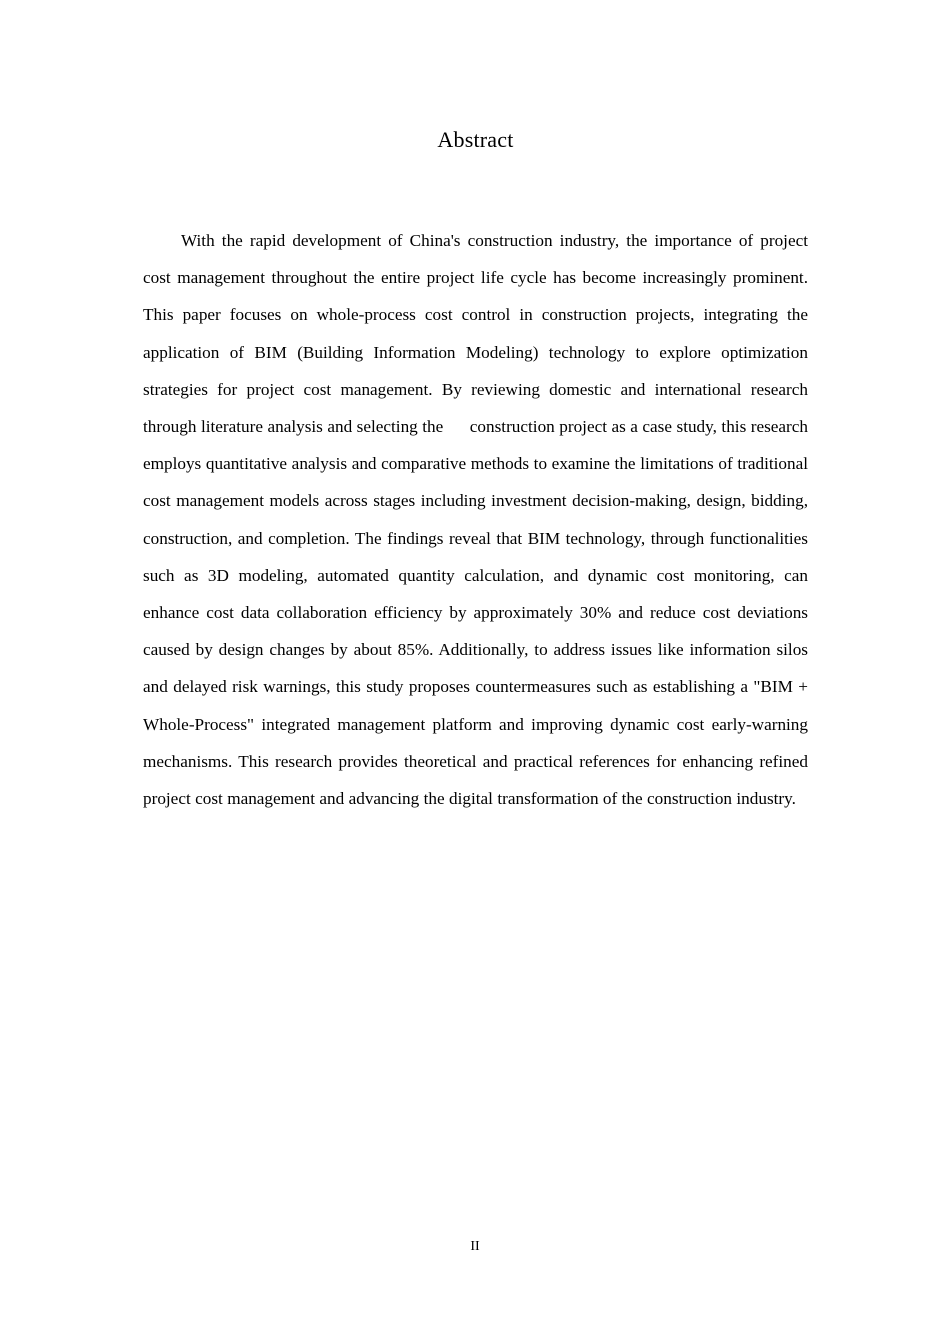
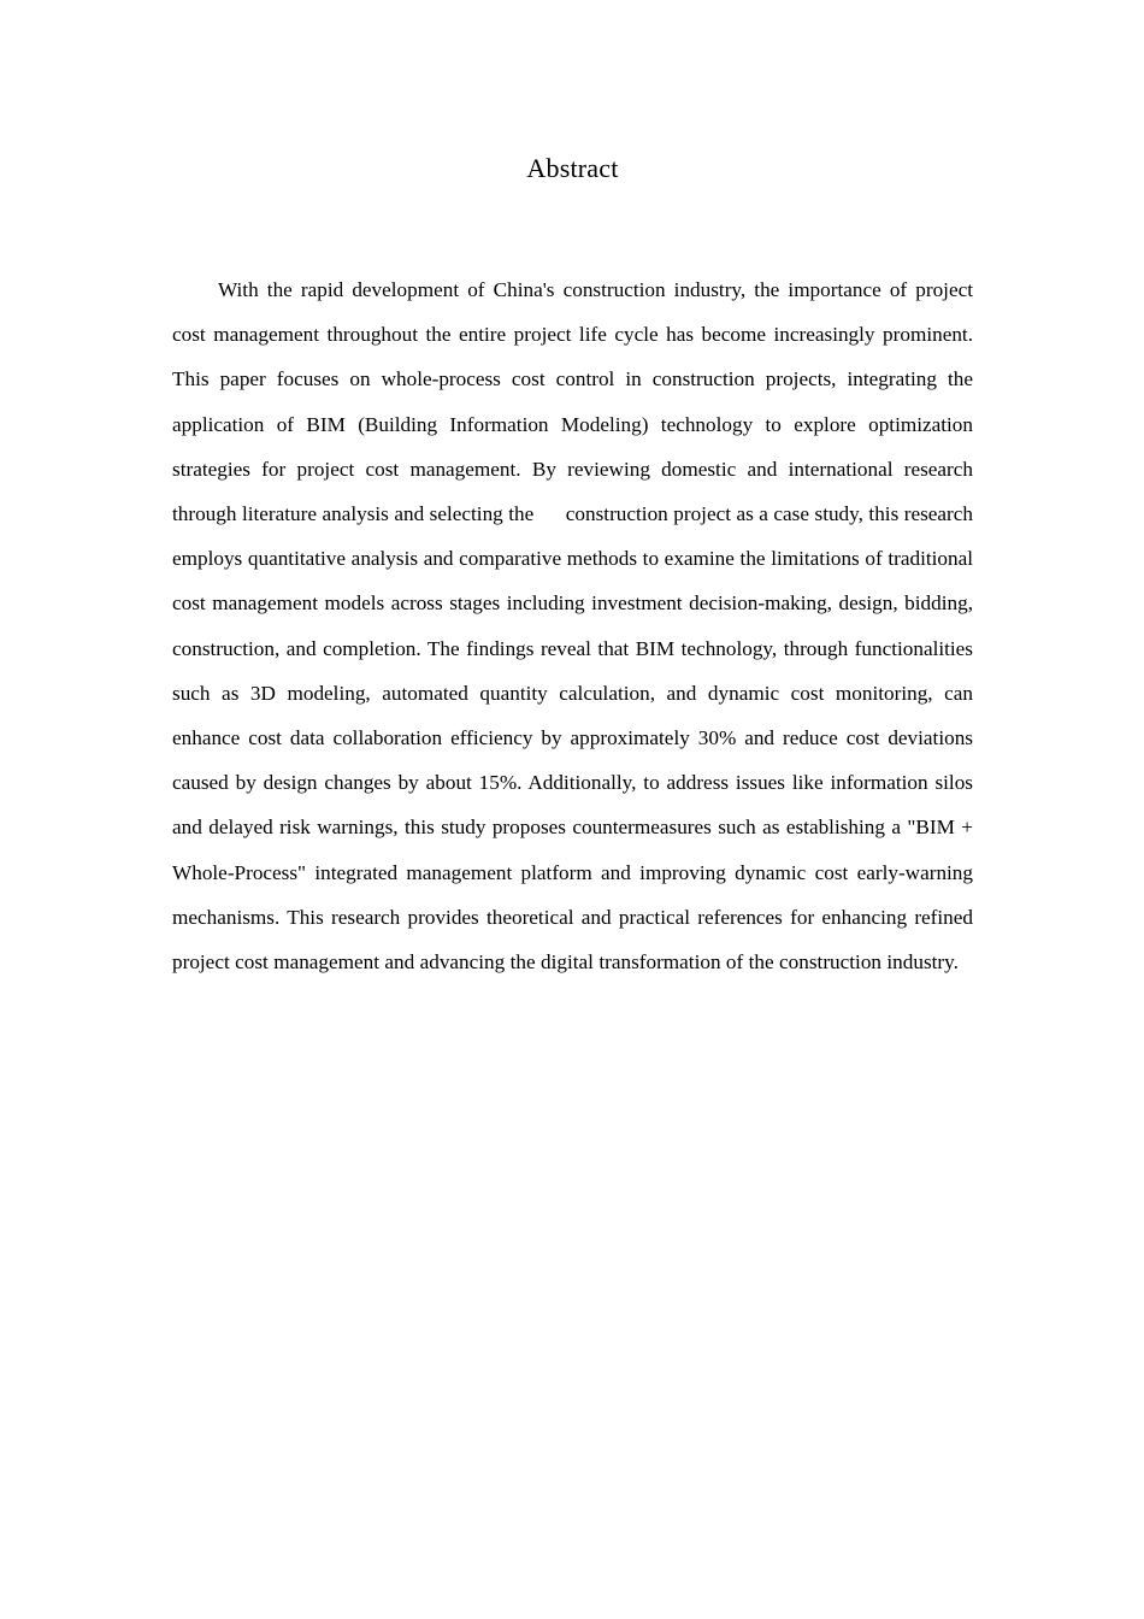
  Abstract
- With the rapid development of China's construction industry, the importance of project cost management throughout the entire project life cycle has become increasingly prominent. This paper focuses on whole-process cost control in construction projects, integrating the application of BIM (Building Information Modeling) technology to explore optimization strategies for project cost management. By reviewing domestic and international research through literature analysis and selecting the construction project as a case study, this research employs quantitative analysis and comparative methods to examine the limitations of traditional cost management models across stages including investment decision-making, design, bidding, construction, and completion. The findings reveal that BIM technology, through functionalities such as 3D modeling, automated quantity calculation, and dynamic cost monitoring, can enhance cost data collaboration efficiency by approximately 30% and reduce cost deviations caused by design changes by about 85%. Additionally, to address issues like information silos and delayed risk warnings, this study proposes countermeasures such as establishing a "BIM + Whole-Process" integrated management platform and improving dynamic cost early-warning mechanisms. This research provides theoretical and practical references for enhancing refined project cost management and advancing the digital transformation of the construction industry.
+ With the rapid development of China's construction industry, the importance of project cost management throughout the entire project life cycle has become increasingly prominent. This paper focuses on whole-process cost control in construction projects, integrating the application of BIM (Building Information Modeling) technology to explore optimization strategies for project cost management. By reviewing domestic and international research through literature analysis and selecting the construction project as a case study, this research employs quantitative analysis and comparative methods to examine the limitations of traditional cost management models across stages including investment decision-making, design, bidding, construction, and completion. The findings reveal that BIM technology, through functionalities such as 3D modeling, automated quantity calculation, and dynamic cost monitoring, can enhance cost data collaboration efficiency by approximately 30% and reduce cost deviations caused by design changes by about 15%. Additionally, to address issues like information silos and delayed risk warnings, this study proposes countermeasures such as establishing a "BIM + Whole-Process" integrated management platform and improving dynamic cost early-warning mechanisms. This research provides theoretical and practical references for enhancing refined project cost management and advancing the digital transformation of the construction industry.
- II
